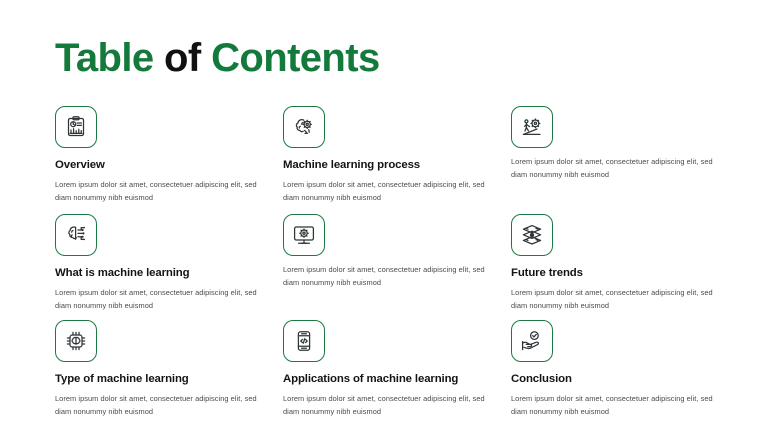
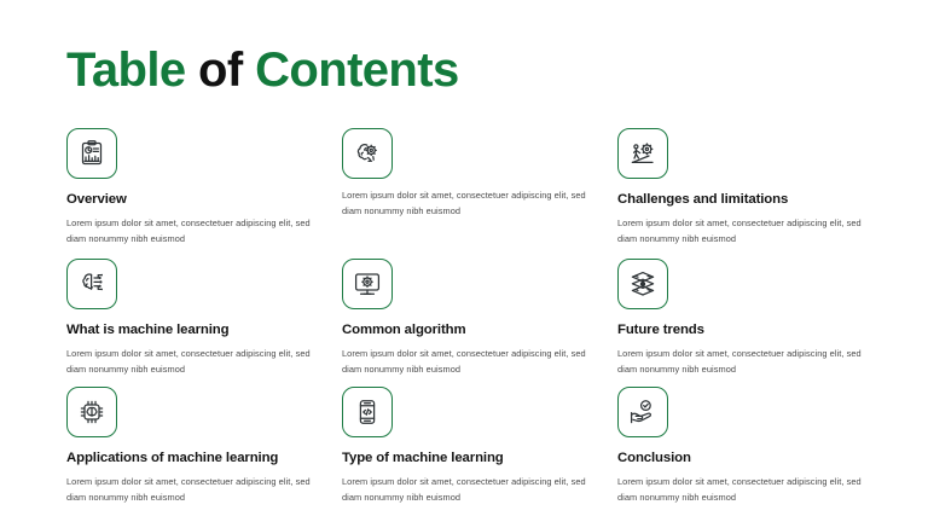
  Table of Contents
  Overview
  Lorem ipsum dolor sit amet, consectetuer adipiscing elit, sed diam nonummy nibh euismod
- Machine learning process
  Lorem ipsum dolor sit amet, consectetuer adipiscing elit, sed diam nonummy nibh euismod
+ Challenges and limitations
  Lorem ipsum dolor sit amet, consectetuer adipiscing elit, sed diam nonummy nibh euismod
  What is machine learning
  Lorem ipsum dolor sit amet, consectetuer adipiscing elit, sed diam nonummy nibh euismod
+ Common algorithm
  Lorem ipsum dolor sit amet, consectetuer adipiscing elit, sed diam nonummy nibh euismod
  Future trends
  Lorem ipsum dolor sit amet, consectetuer adipiscing elit, sed diam nonummy nibh euismod
- Type of machine learning
+ Applications of machine learning
  Lorem ipsum dolor sit amet, consectetuer adipiscing elit, sed diam nonummy nibh euismod
- Applications of machine learning
+ Type of machine learning
  Lorem ipsum dolor sit amet, consectetuer adipiscing elit, sed diam nonummy nibh euismod
  Conclusion
  Lorem ipsum dolor sit amet, consectetuer adipiscing elit, sed diam nonummy nibh euismod
